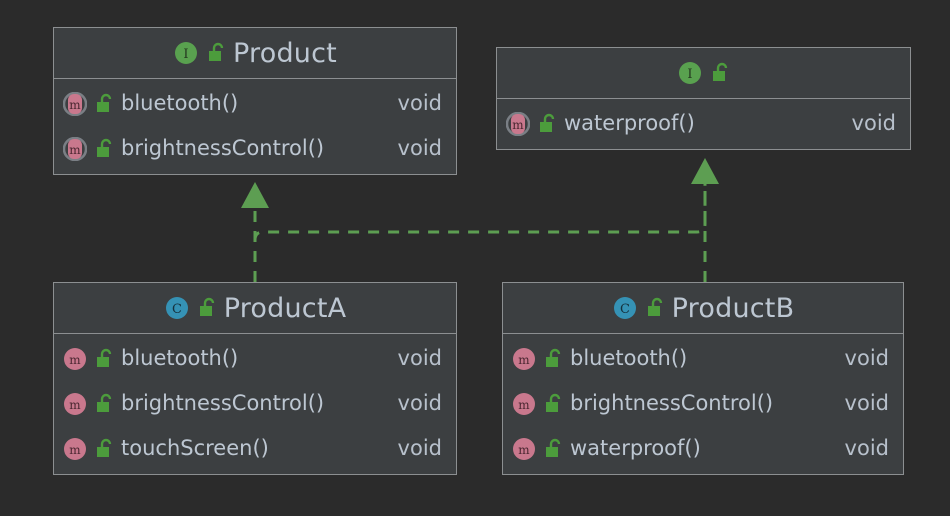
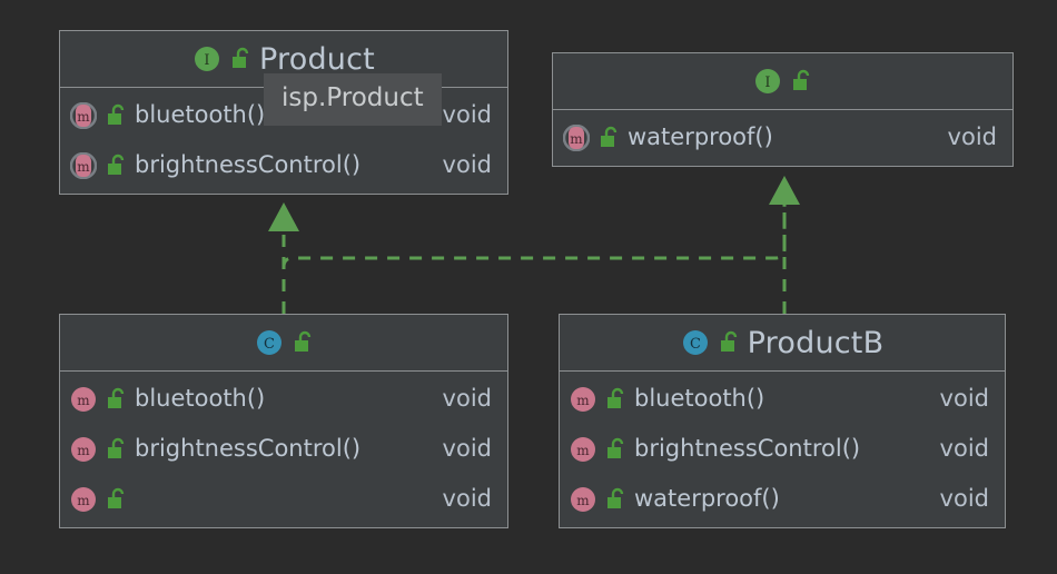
  I
  Product
  m
  bluetooth()
  void
  m
  brightnessControl()
  void
  I
  m
  waterproof()
  void
  C
- ProductA
  m
  bluetooth()
  void
  m
  brightnessControl()
  void
  m
- touchScreen()
  void
  C
  ProductB
  m
  bluetooth()
  void
  m
  brightnessControl()
  void
  m
  waterproof()
  void
+ isp.Product
